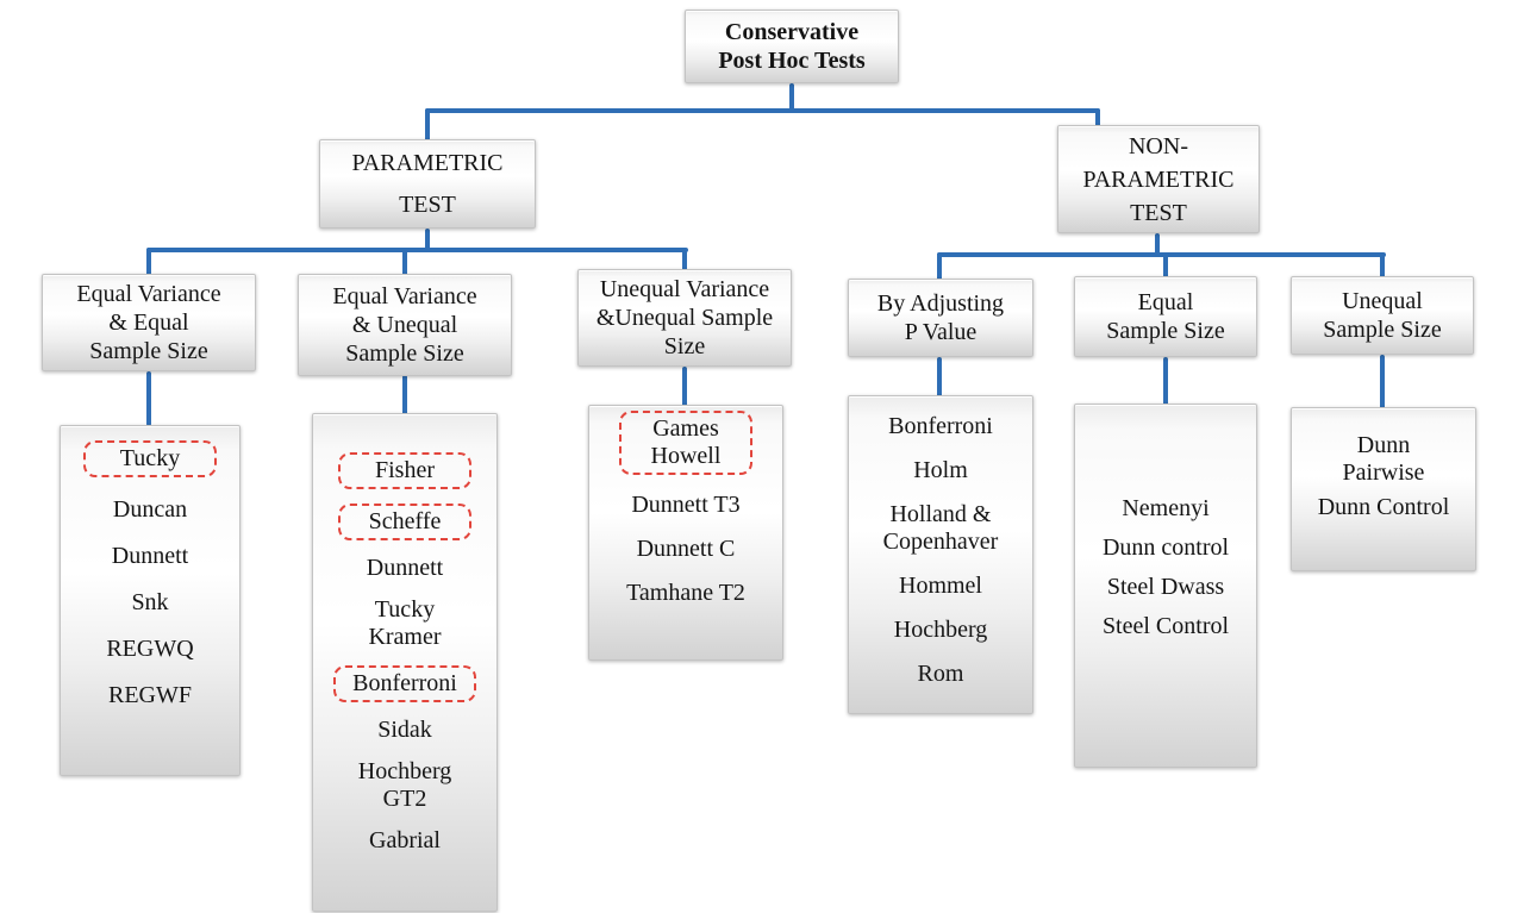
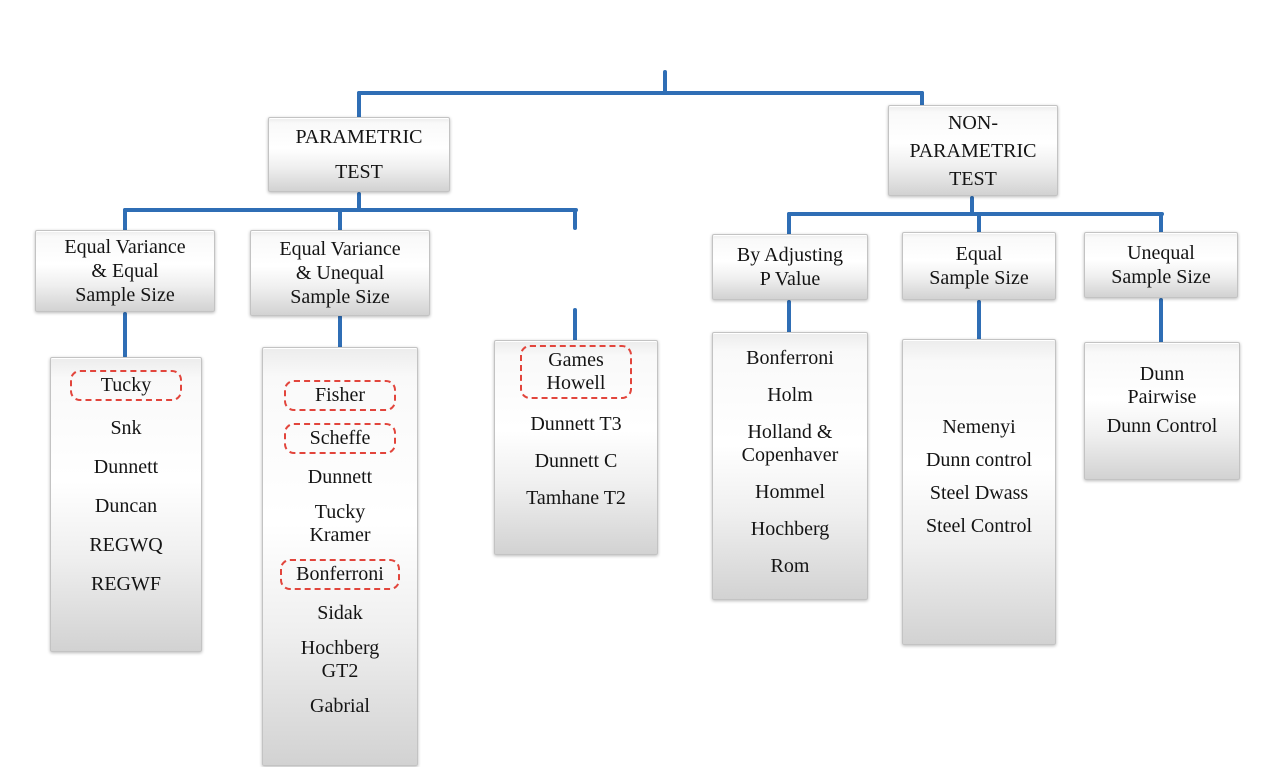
- Conservative
- Post Hoc Tests
  PARAMETRIC
  TEST
  NON-
  PARAMETRIC
  TEST
  Equal Variance
  & Equal
  Sample Size
  Equal Variance
  & Unequal
  Sample Size
- Unequal Variance
- &Unequal Sample
- Size
  By Adjusting
  P Value
  Equal
  Sample Size
  Unequal
  Sample Size
  Tucky
- Duncan
+ Snk
  Dunnett
- Snk
+ Duncan
  REGWQ
  REGWF
  Fisher
  Scheffe
  Dunnett
  Tucky
  Kramer
  Bonferroni
  Sidak
  Hochberg
  GT2
  Gabrial
  Games
  Howell
  Dunnett T3
  Dunnett C
  Tamhane T2
  Bonferroni
  Holm
  Holland &
  Copenhaver
  Hommel
  Hochberg
  Rom
  Nemenyi
  Dunn control
  Steel Dwass
  Steel Control
  Dunn
  Pairwise
  Dunn Control
